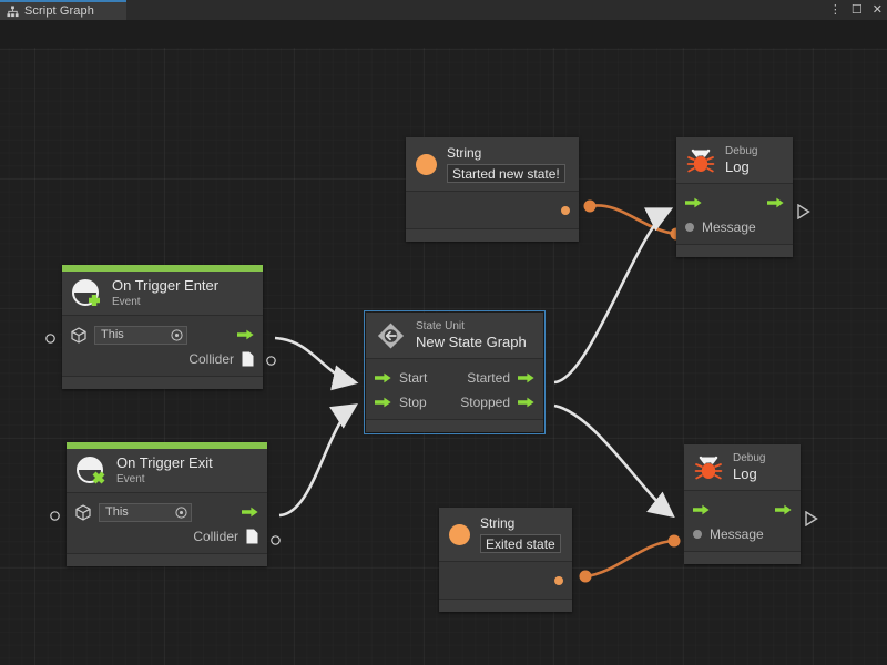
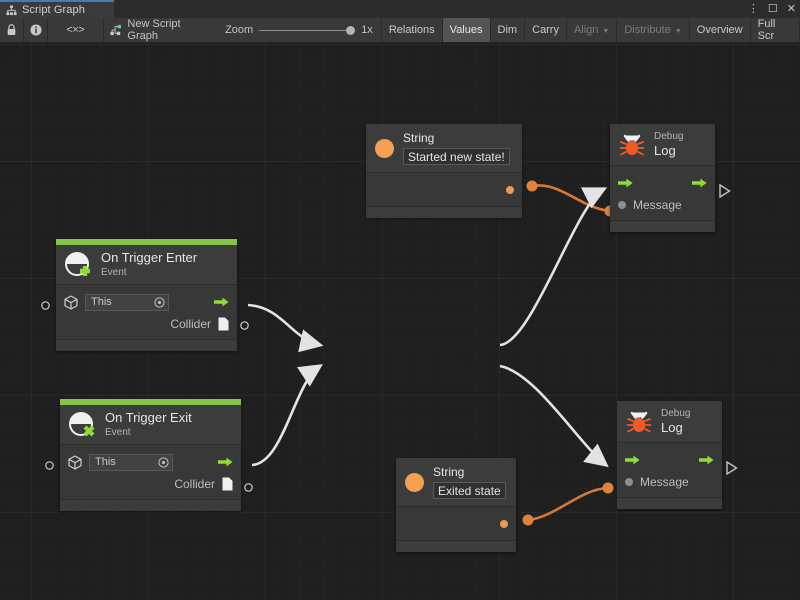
  Script Graph
  ⋮
  ☐
  ✕
+ <×>
+ New Script Graph
+ Zoom
+ 1x
+ Relations
+ Values
+ Dim
+ Carry
+ Align
+ Distribute
+ Overview
+ Full Scr
  String
  Started new state!
  Debug
  Log
  Message
  On Trigger Enter
  Event
  This
  Collider
  On Trigger Exit
  Event
  This
  Collider
- State Unit
- New State Graph
- Start
- Started
- Stop
- Stopped
  String
  Exited state
  Debug
  Log
  Message
